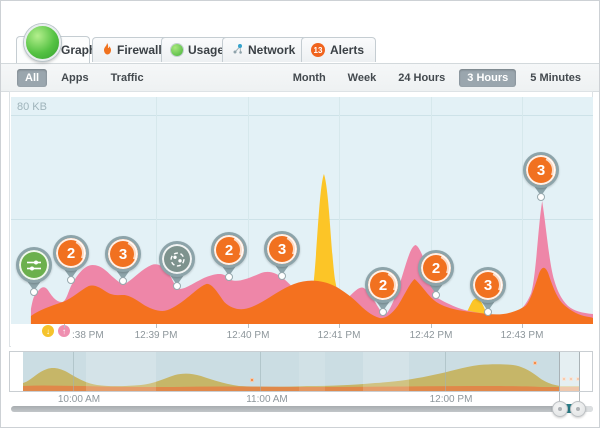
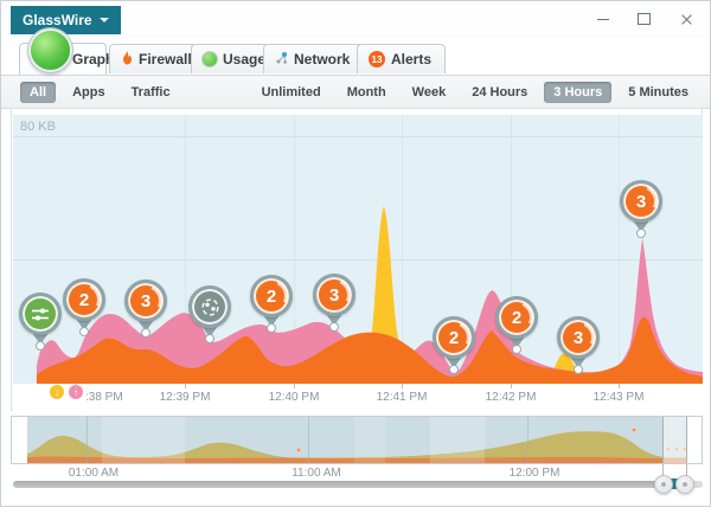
+ GlassWire
  Grap
  Firewal
  Usage
  Network
  13
  Alerts
  All
  Apps
  Traffic
+ Unlimited
  Month
  Week
  24 Hours
  3 Hours
  5 Minutes
  80 KB
  2
  3
  2
  3
  2
  2
  3
  3
  ↓
  ↑
  :38 PM
  12:39 PM
  12:40 PM
  12:41 PM
  12:42 PM
  12:43 PM
- 10:00 AM
+ 01:00 AM
  11:00 AM
  12:00 PM
